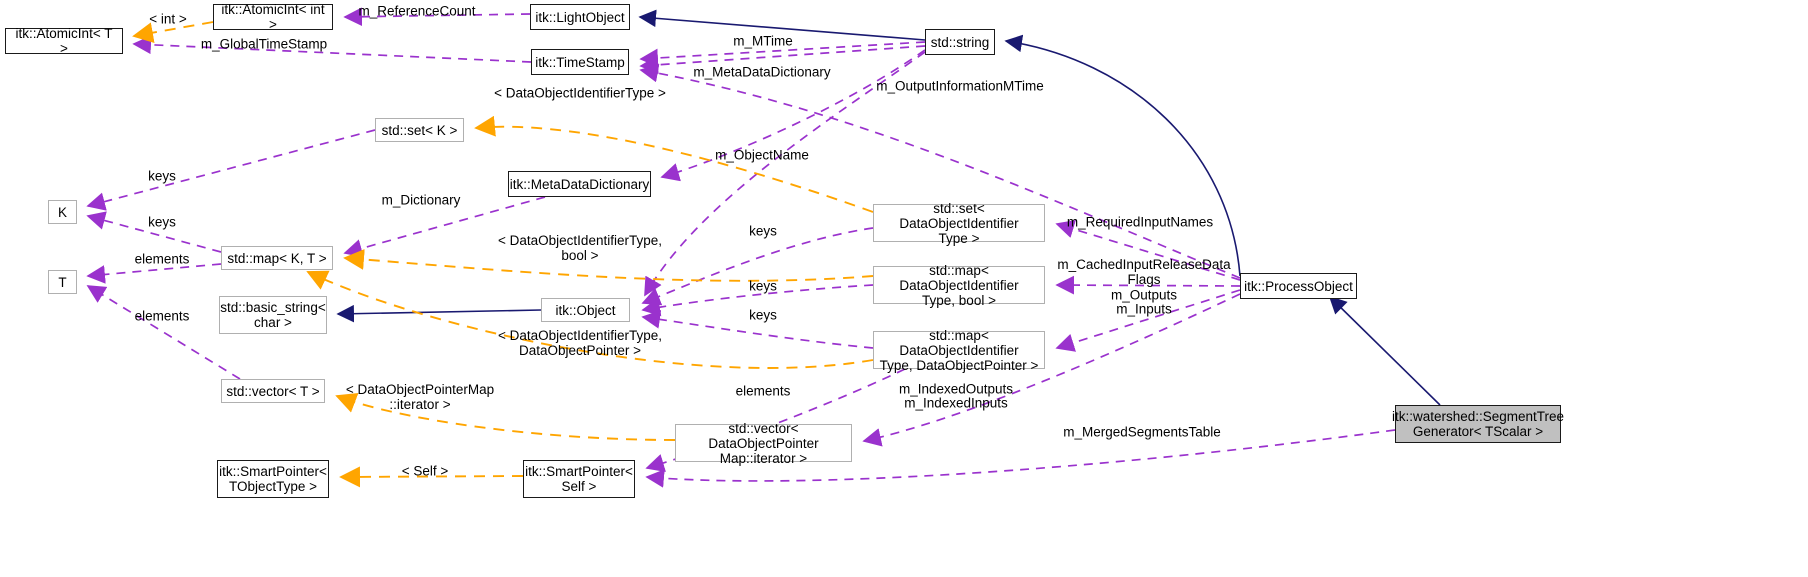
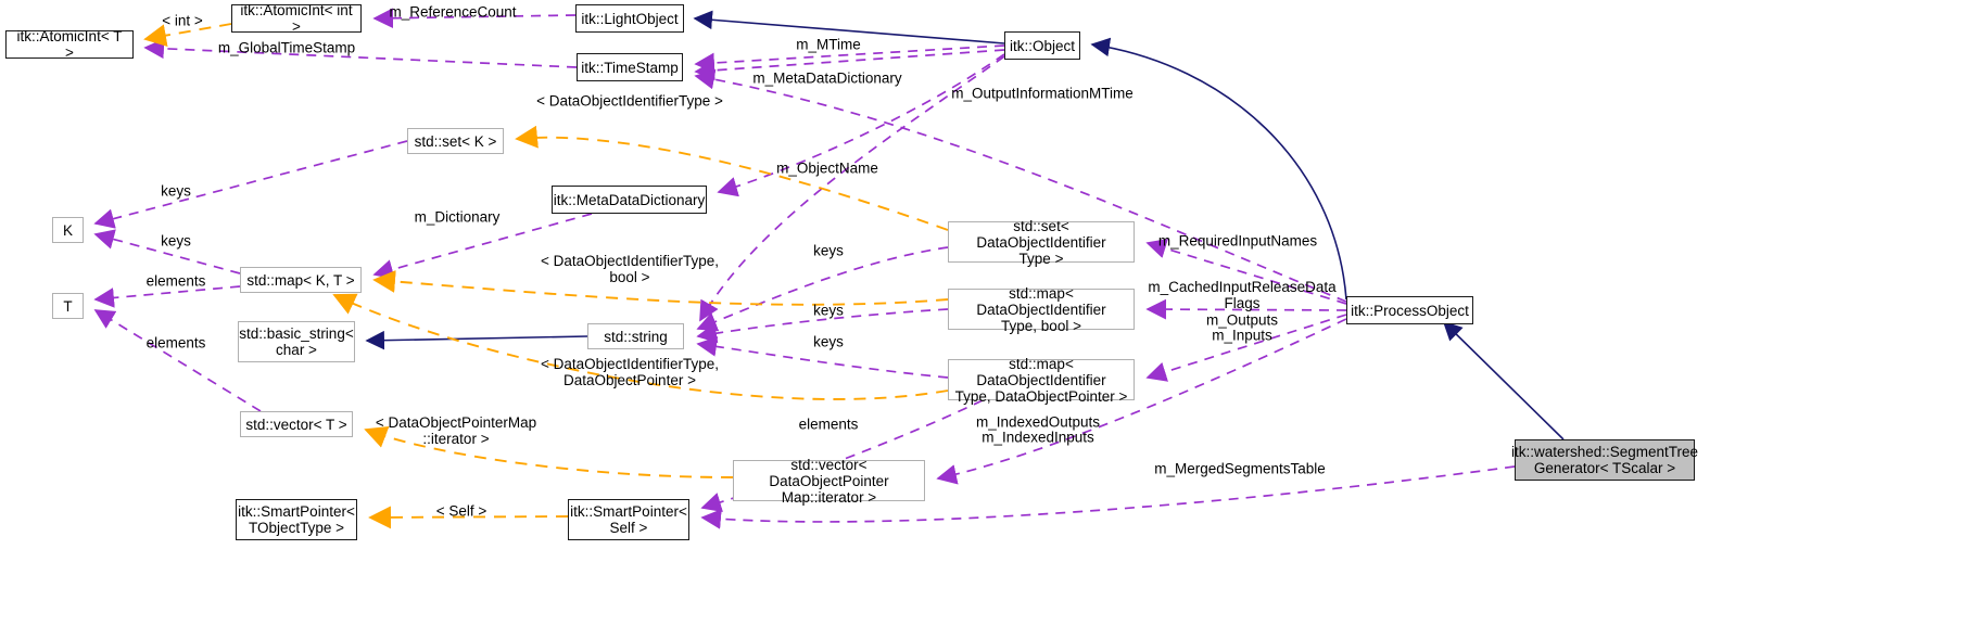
  itk::AtomicInt< T >
  itk::AtomicInt< int >
  itk::LightObject
  itk::TimeStamp
- std::string
+ itk::Object
  std::set< K >
  itk::MetaDataDictionary
  K
  T
  std::map< K, T >
  std::basic_string<
  char >
- itk::Object
+ std::string
  std::vector< T >
  std::set< DataObjectIdentifier
  Type >
  std::map< DataObjectIdentifier
  Type, bool >
  std::map< DataObjectIdentifier
  Type, DataObjectPointer >
  std::vector< DataObjectPointer
  Map::iterator >
  itk::SmartPointer<
  TObjectType >
  itk::SmartPointer<
  Self >
  itk::ProcessObject
  itk::watershed::SegmentTree
  Generator< TScalar >
  < int >
  m_ReferenceCount
  m_GlobalTimeStamp
  m_MTime
  m_MetaDataDictionary
  m_OutputInformationMTime
  < DataObjectIdentifierType >
  m_ObjectName
  keys
  m_Dictionary
  keys
  m_RequiredInputNames
  keys
  < DataObjectIdentifierType,
  bool >
  elements
  m_CachedInputReleaseData
  Flags
  keys
  m_Outputs
  m_Inputs
  keys
  elements
  < DataObjectIdentifierType,
  DataObjectPointer >
  elements
  < DataObjectPointerMap
  ::iterator >
  m_IndexedOutputs
  m_IndexedInputs
  m_MergedSegmentsTable
  < Self >
